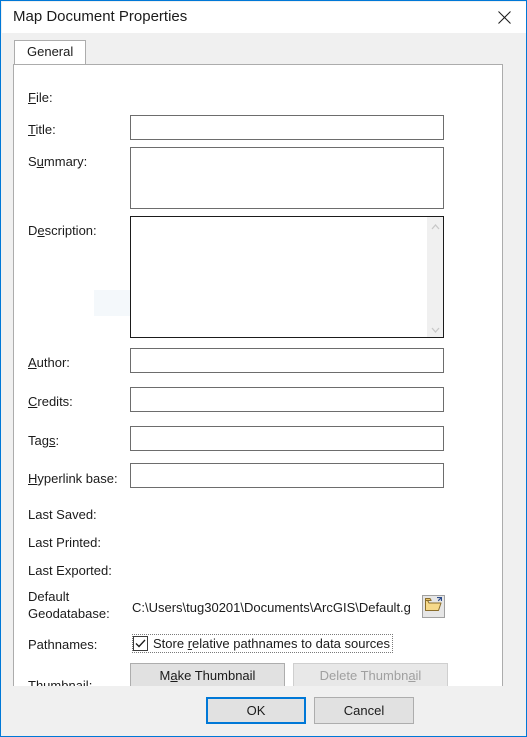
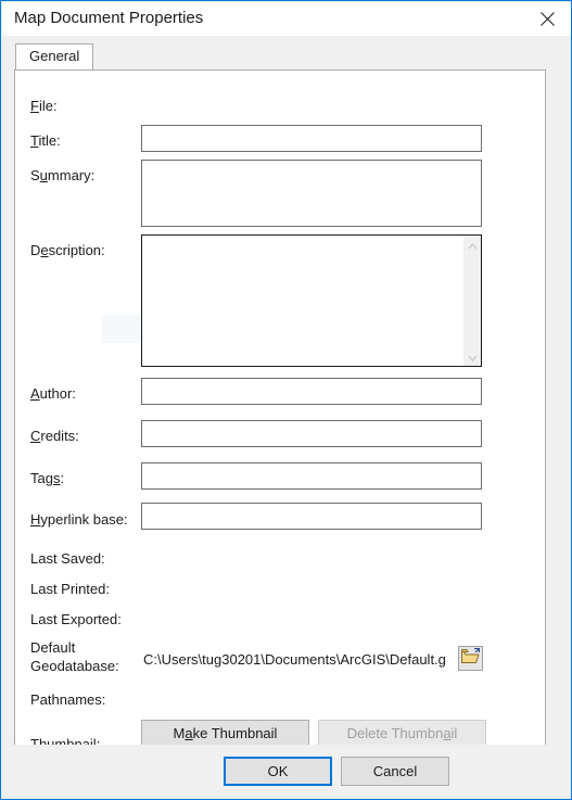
  Map Document Properties
  General
  File:
  Title:
  Summary:
  Description:
  Author:
  Credits:
  Tags:
  Hyperlink base:
  Last Saved:
  Last Printed:
  Last Exported:
  Default
  Geodatabase:
  C:\Users\tug30201\Documents\ArcGIS\Default.g
  Pathnames:
- Store relative pathnames to data sources
  M
  a
  ke Thumbnail
  Delete Thumbn
  a
  il
  OK
  Cancel
